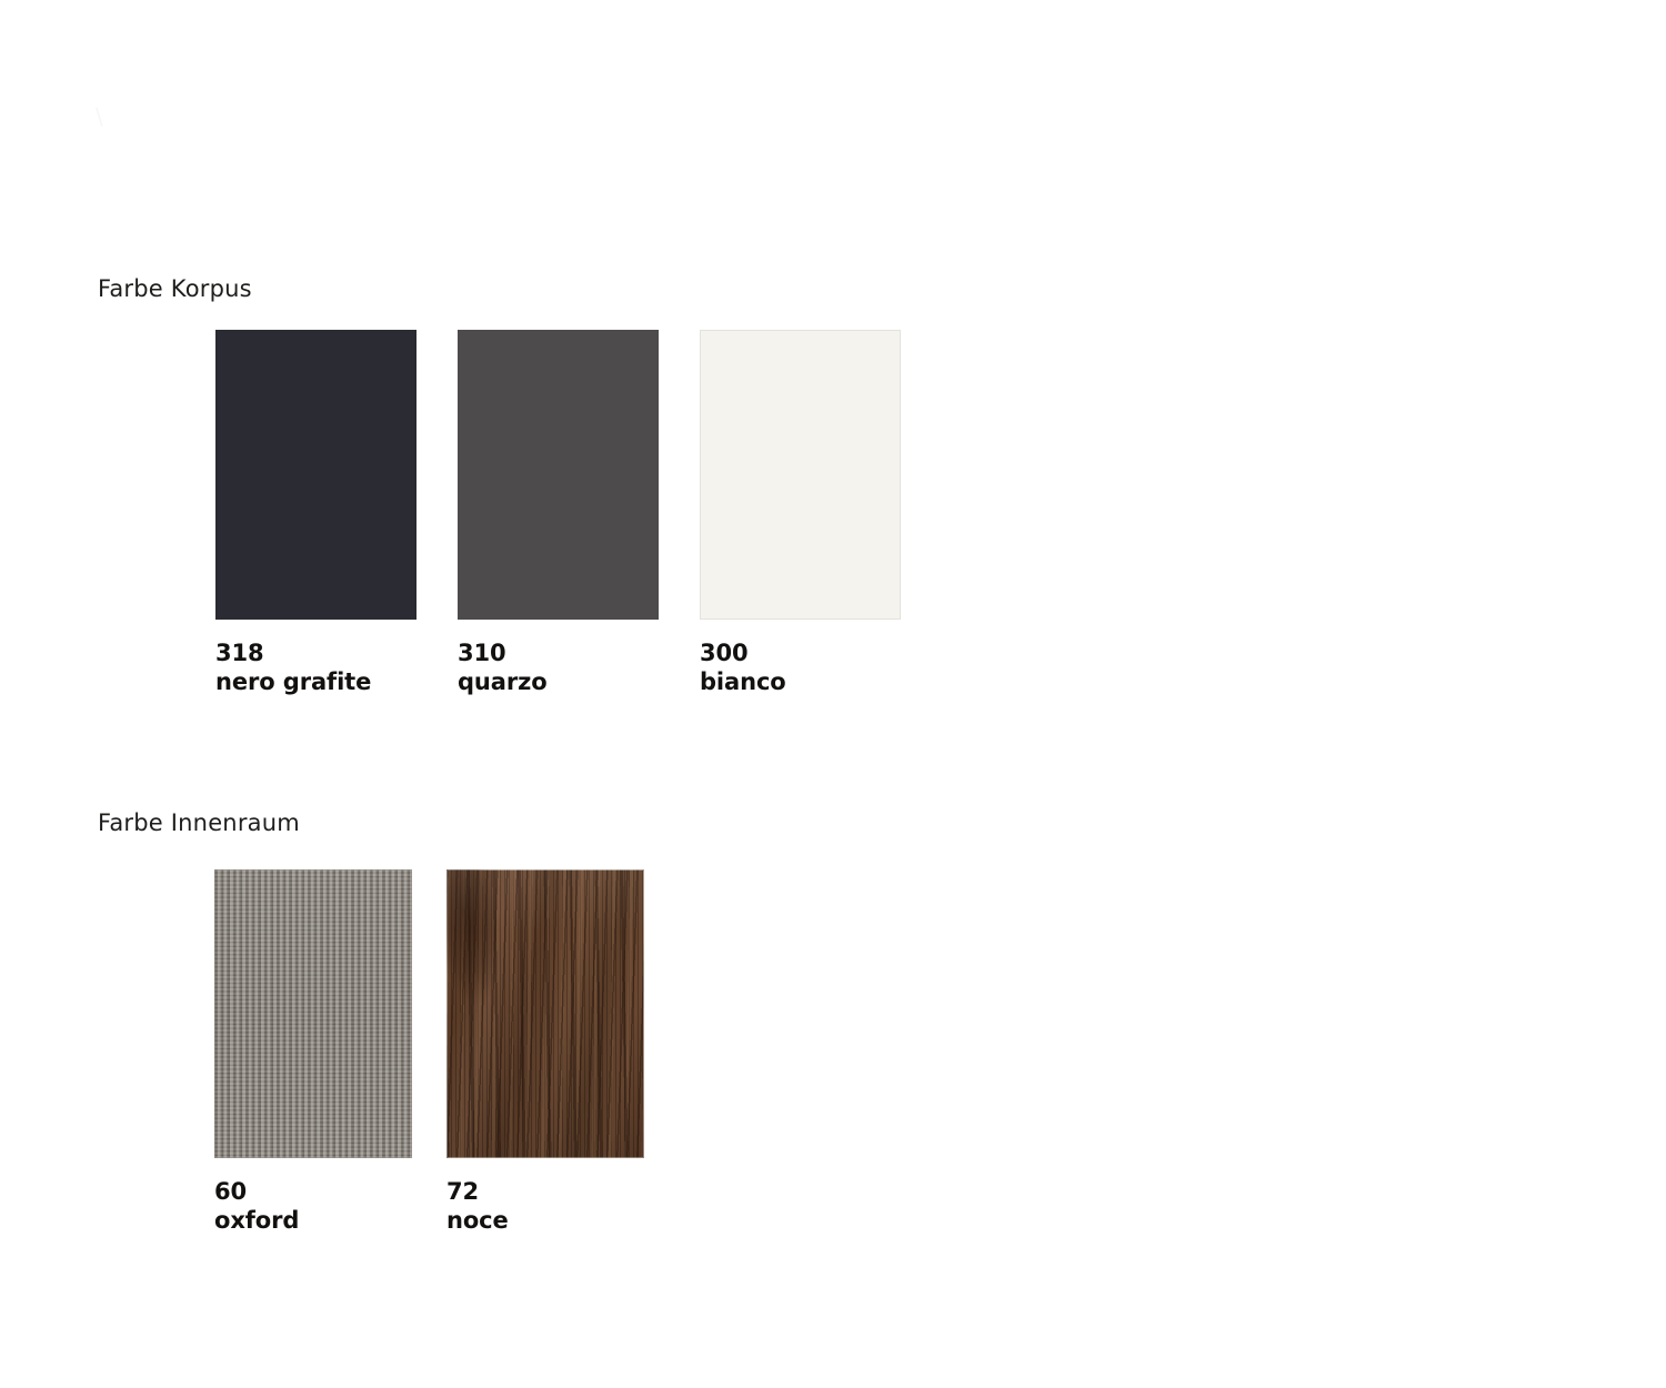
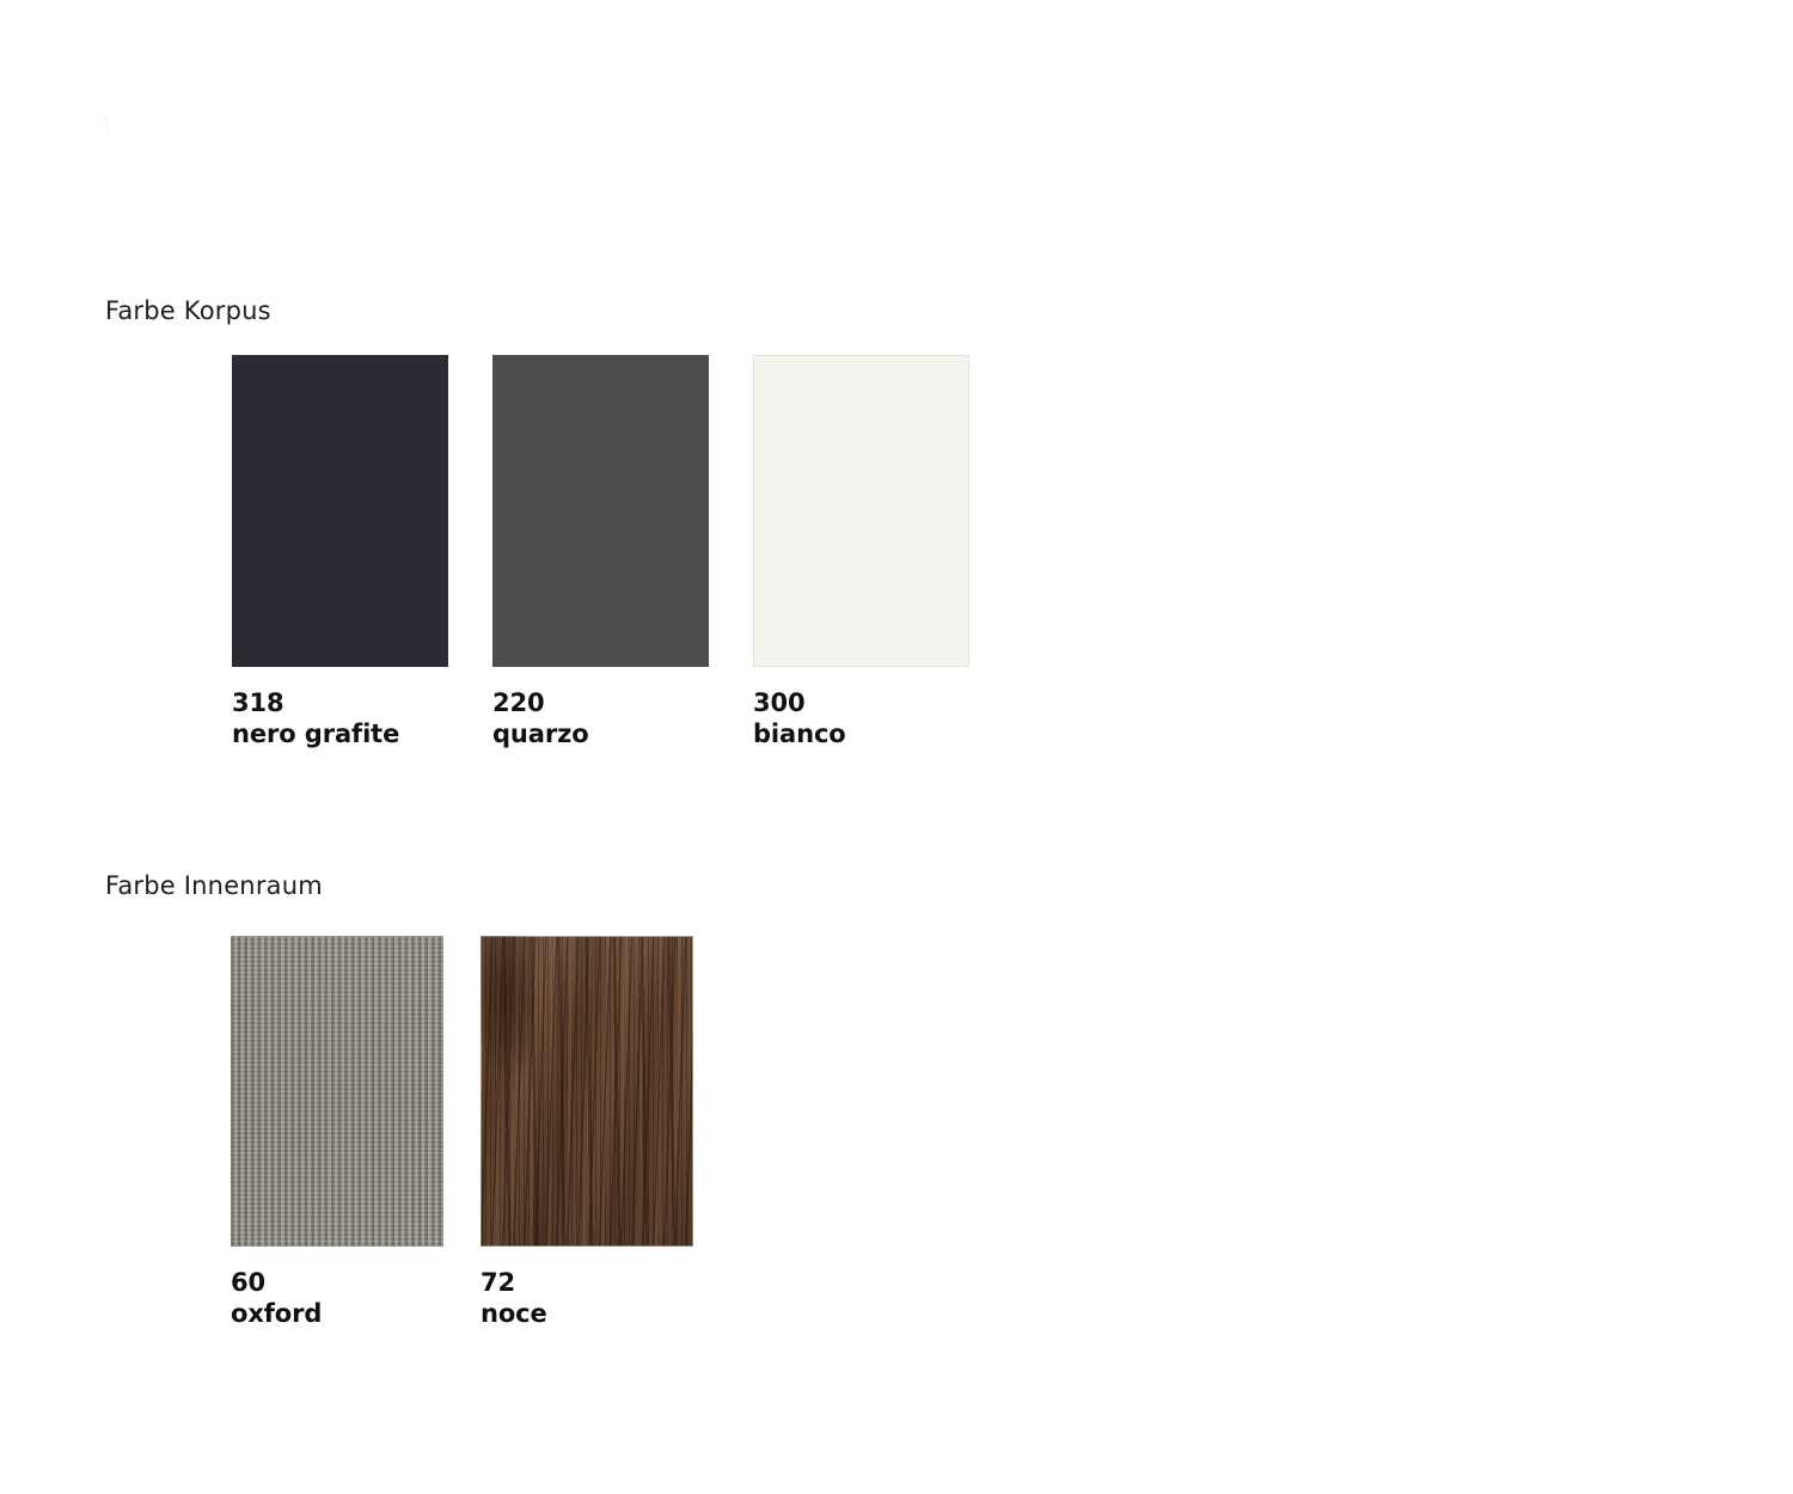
  Farbe Korpus
  318
  nero grafite
- 310
+ 220
  quarzo
  300
  bianco
  Farbe Innenraum
  60
  oxford
  72
  noce
